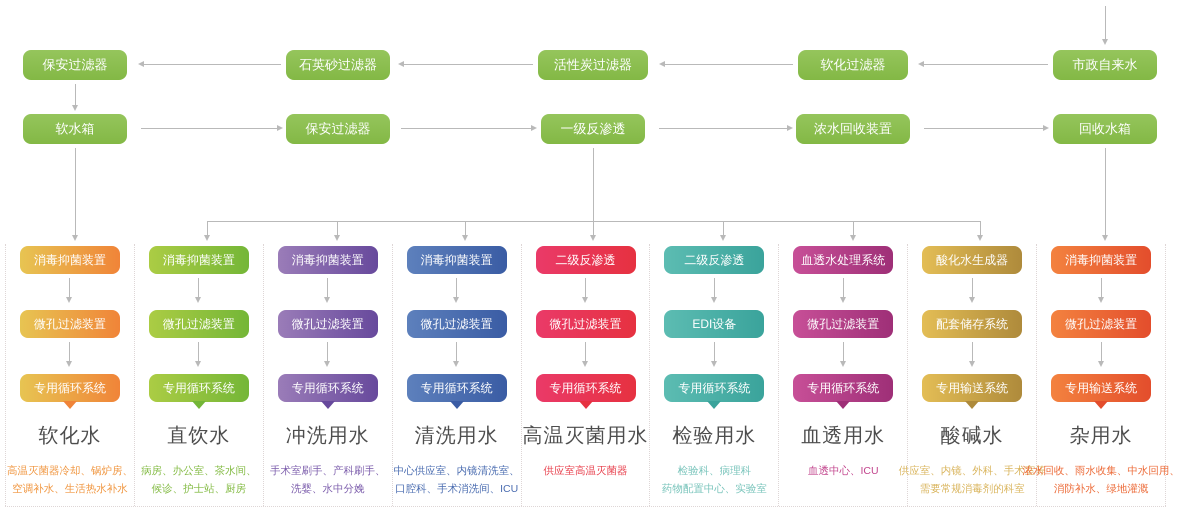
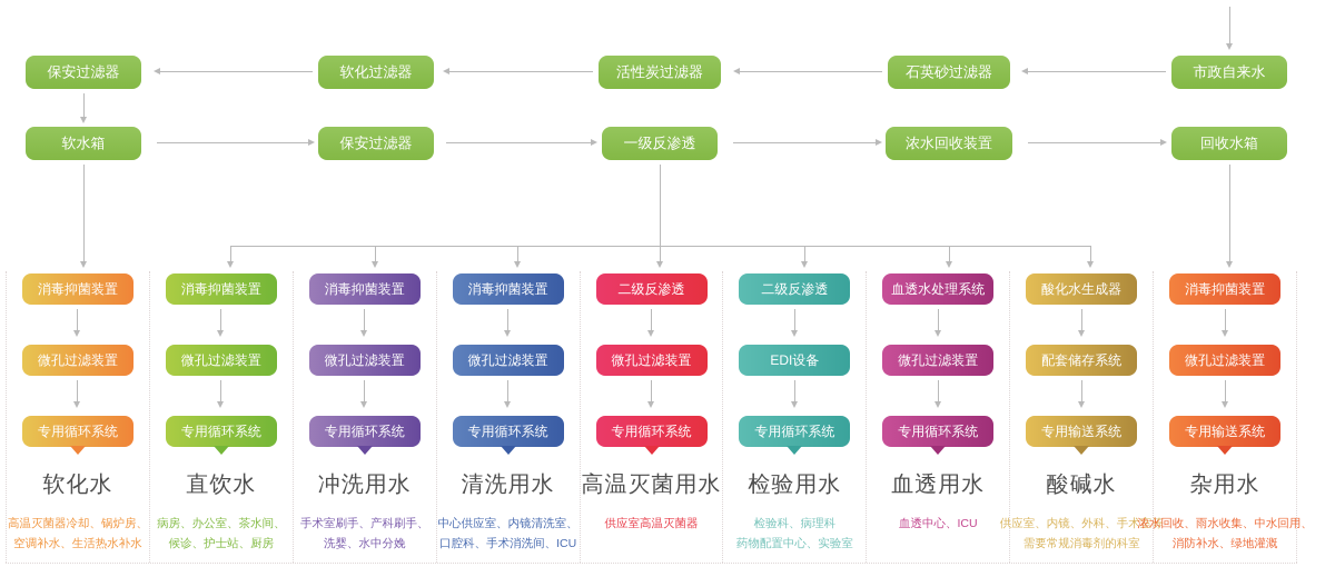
  保安过滤器
- 石英砂过滤器
+ 软化过滤器
  活性炭过滤器
- 软化过滤器
+ 石英砂过滤器
  市政自来水
  软水箱
  保安过滤器
  一级反渗透
  浓水回收装置
  回收水箱
  消毒抑菌装置
  微孔过滤装置
  专用循环系统
  软化水
  高温灭菌器冷却、锅炉房、
  空调补水、生活热水补水
  消毒抑菌装置
  微孔过滤装置
  专用循环系统
  直饮水
  病房、办公室、茶水间、
  候诊、护士站、厨房
  消毒抑菌装置
  微孔过滤装置
  专用循环系统
  冲洗用水
  手术室刷手、产科刷手、
  洗婴、水中分娩
  消毒抑菌装置
  微孔过滤装置
  专用循环系统
  清洗用水
  中心供应室、内镜清洗室、
  口腔科、手术消洗间、ICU
  二级反渗透
  微孔过滤装置
  专用循环系统
  高温灭菌用水
  供应室高温灭菌器
  二级反渗透
  EDI设备
  专用循环系统
  检验用水
  检验科、病理科
  药物配置中心、实验室
  血透水处理系统
  微孔过滤装置
  专用循环系统
  血透用水
  血透中心、ICU
  酸化水生成器
  配套储存系统
  专用输送系统
  酸碱水
  供应室、内镜、外科、手术室等
  需要常规消毒剂的科室
  消毒抑菌装置
  微孔过滤装置
  专用输送系统
  杂用水
  浓水回收、雨水收集、中水回用、
  消防补水、绿地灌溉
